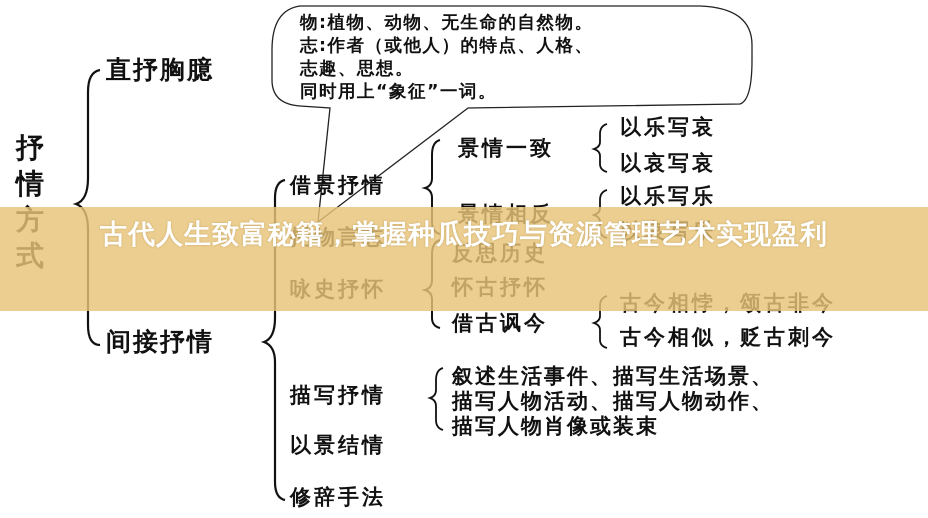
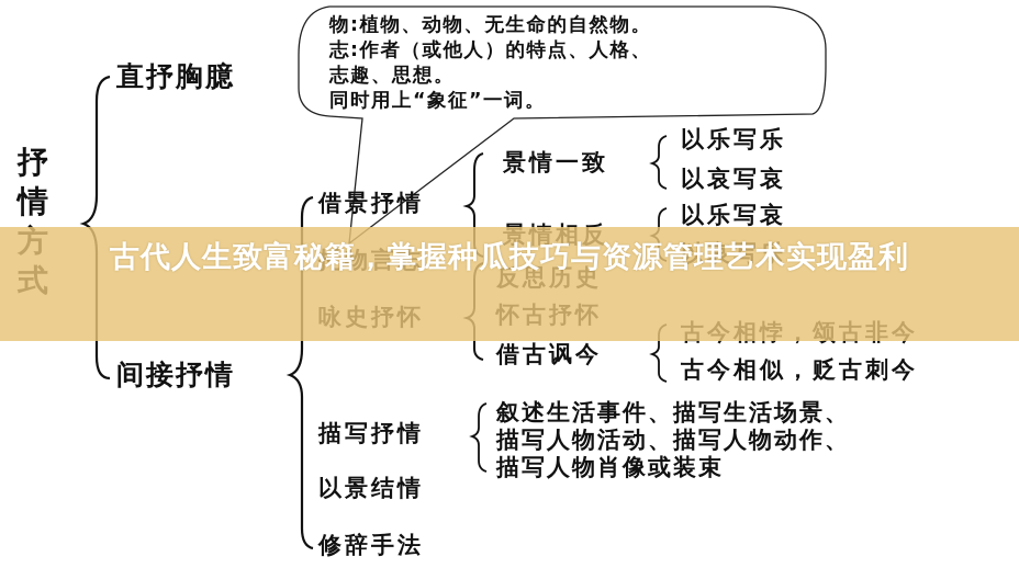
  物:植物、动物、无生命的自然物。
  志:作者（或他人）的特点、人格、
  志趣、思想。
  同时用上“象征”一词。
  抒情方式
  直抒胸臆
  间接抒情
  借景抒情
  托物言志
  咏史抒怀
  描写抒情
  以景结情
  修辞手法
  景情一致
- 以乐写哀
+ 以乐写乐
  以哀写哀
  景情相反
- 以乐写乐
+ 以乐写哀
  以哀写乐
  反思历史
  怀古抒怀
  借古讽今
  古今相悖，颂古非今
  古今相似，贬古刺今
  叙述生活事件、描写生活场景、
  描写人物活动、描写人物动作、
  描写人物肖像或装束
  古代人生致富秘籍，掌握种瓜技巧与资源管理艺术实现盈利
